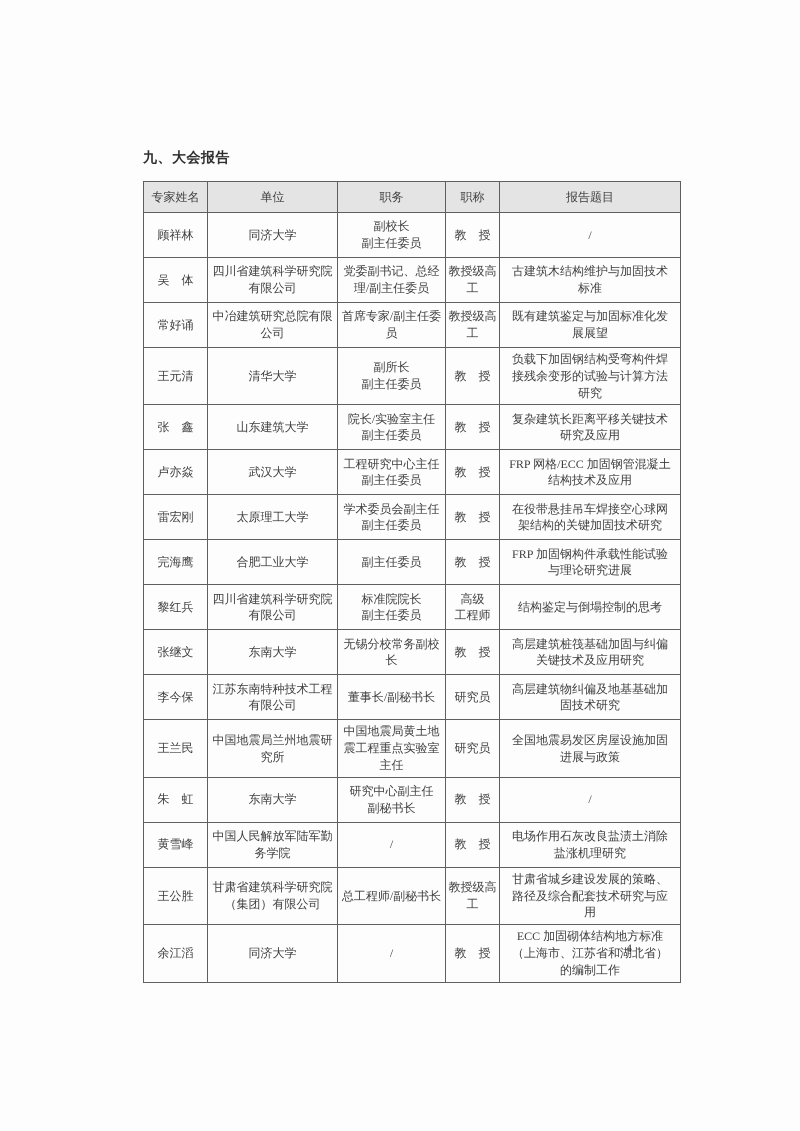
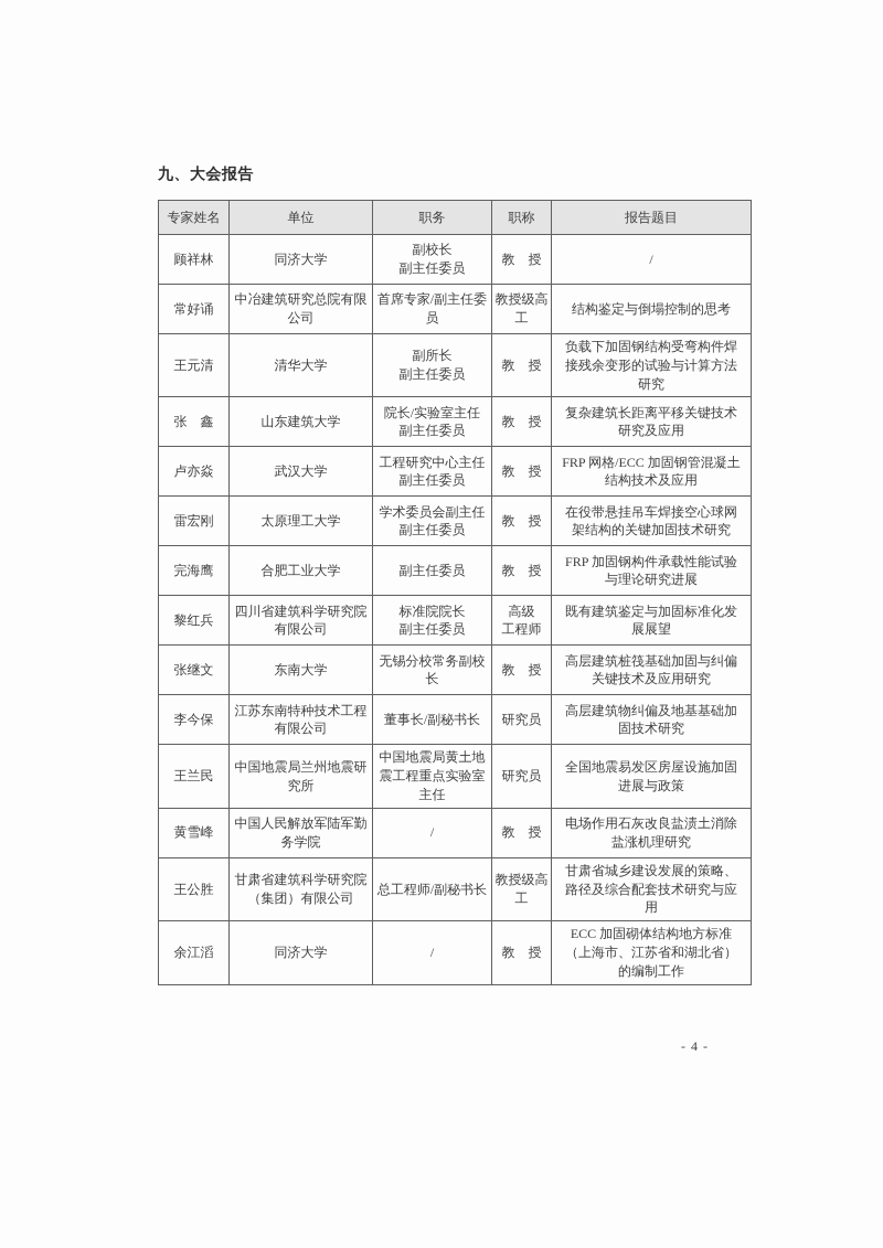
  九、大会报告
  专家姓名	单位	职务	职称	报告题目
  顾祥林	同济大学	副校长 副主任委员	教 授	/
- 吴 体	四川省建筑科学研究院有限公司	党委副书记、总经理/副主任委员	教授级高 工	古建筑木结构维护与加固技术标准
- 常好诵	中冶建筑研究总院有限公司	首席专家/副主任委员	教授级高 工	既有建筑鉴定与加固标准化发展展望
+ 常好诵	中冶建筑研究总院有限公司	首席专家/副主任委员	教授级高 工	结构鉴定与倒塌控制的思考
  王元清	清华大学	副所长 副主任委员	教 授	负载下加固钢结构受弯构件焊接残余变形的试验与计算方法研究
  张 鑫	山东建筑大学	院长/实验室主任 副主任委员	教 授	复杂建筑长距离平移关键技术研究及应用
  卢亦焱	武汉大学	工程研究中心主任 副主任委员	教 授	FRP 网格/ECC 加固钢管混凝土结构技术及应用
  雷宏刚	太原理工大学	学术委员会副主任 副主任委员	教 授	在役带悬挂吊车焊接空心球网架结构的关键加固技术研究
  完海鹰	合肥工业大学	副主任委员	教 授	FRP 加固钢构件承载性能试验与理论研究进展
- 黎红兵	四川省建筑科学研究院有限公司	标准院院长 副主任委员	高级 工程师	结构鉴定与倒塌控制的思考
+ 黎红兵	四川省建筑科学研究院有限公司	标准院院长 副主任委员	高级 工程师	既有建筑鉴定与加固标准化发展展望
  张继文	东南大学	无锡分校常务副校长	教 授	高层建筑桩筏基础加固与纠偏关键技术及应用研究
  李今保	江苏东南特种技术工程有限公司	董事长/副秘书长	研究员	高层建筑物纠偏及地基基础加固技术研究
  王兰民	中国地震局兰州地震研究所	中国地震局黄土地震工程重点实验室主任	研究员	全国地震易发区房屋设施加固进展与政策
- 朱 虹	东南大学	研究中心副主任 副秘书长	教 授	/
  黄雪峰	中国人民解放军陆军勤务学院	/	教 授	电场作用石灰改良盐渍土消除盐涨机理研究
  王公胜	甘肃省建筑科学研究院（集团）有限公司	总工程师/副秘书长	教授级高 工	甘肃省城乡建设发展的策略、路径及综合配套技术研究与应用
  余江滔	同济大学	/	教 授	ECC 加固砌体结构地方标准（上海市、江苏省和湖北省）的编制工作
  - 4 -
